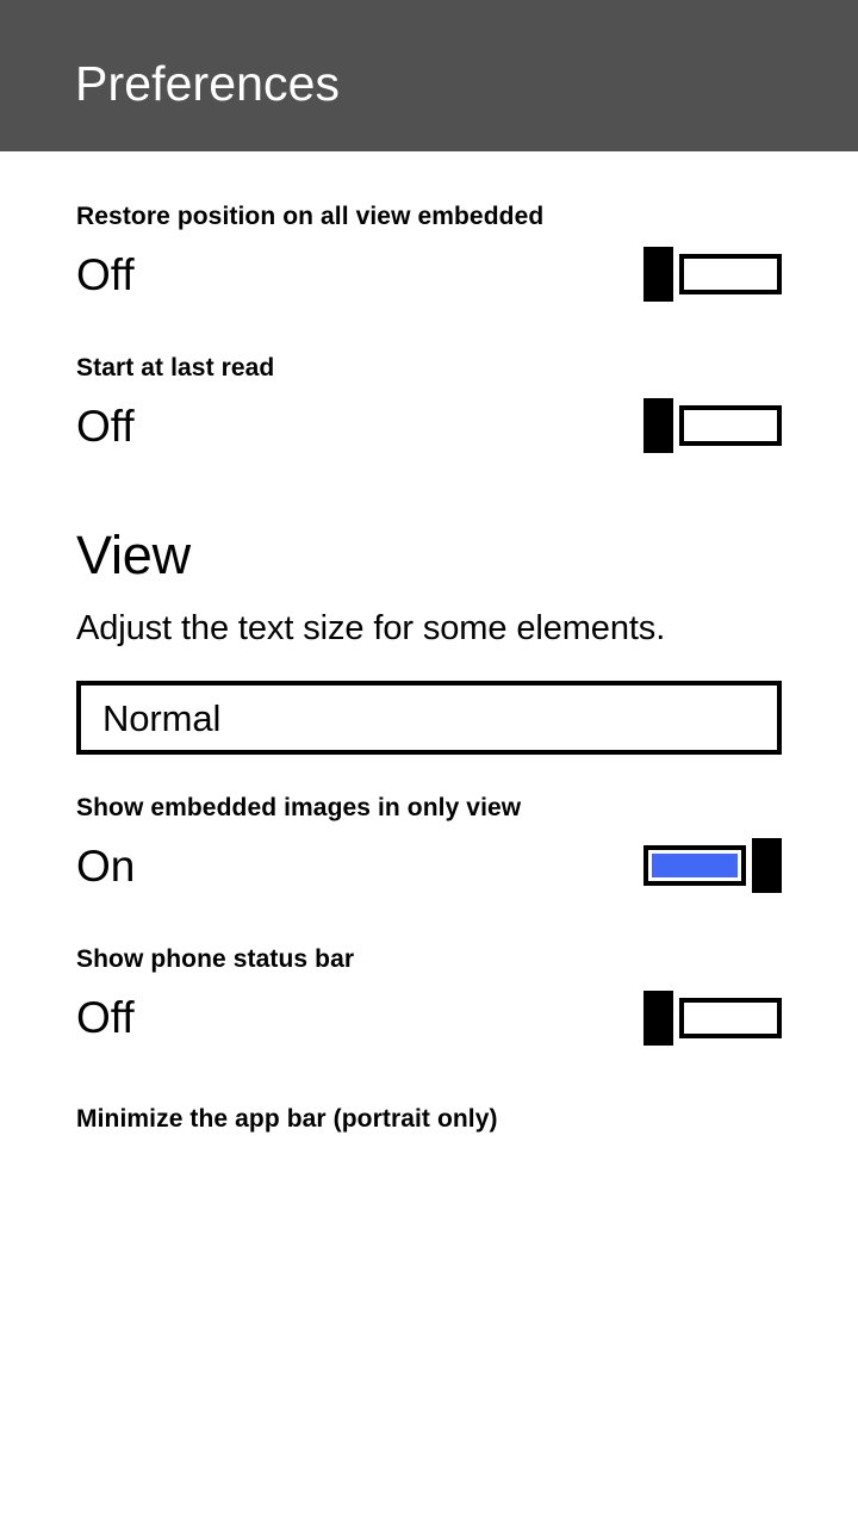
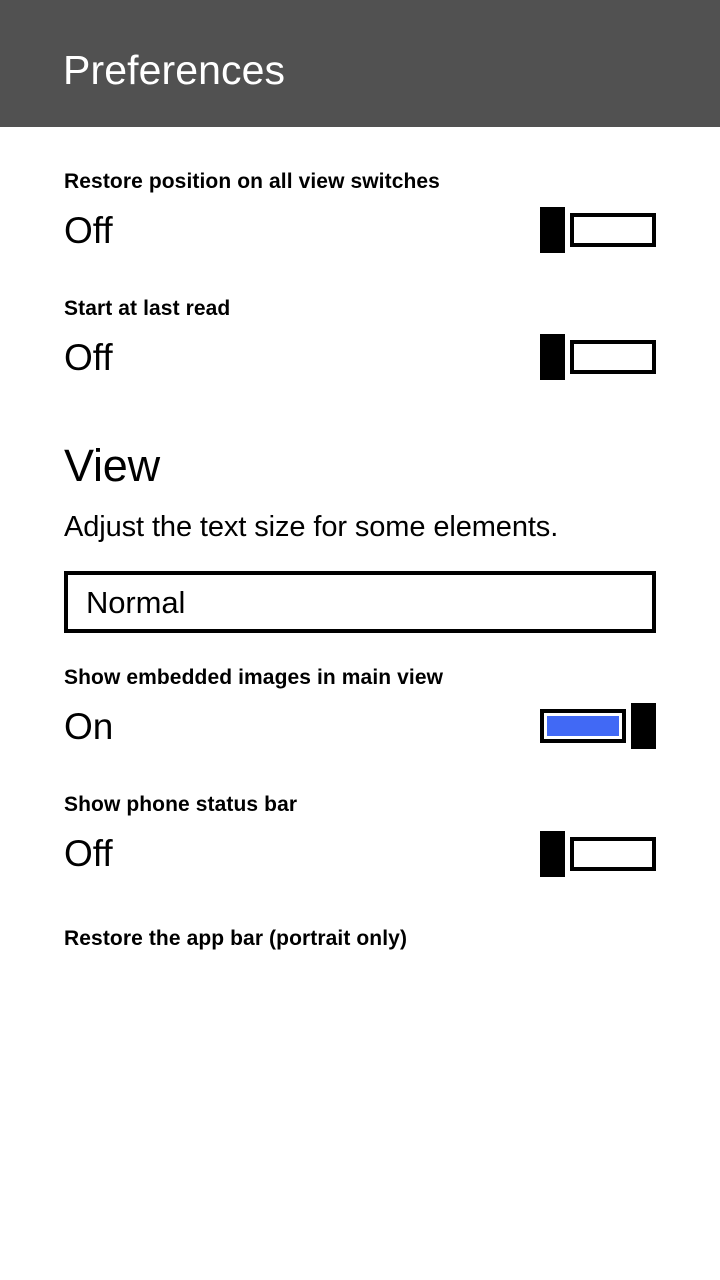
  Preferences
- Restore position on all view embedded
+ Restore position on all view switches
  Off
  Start at last read
  Off
  View
  Adjust the text size for some elements.
  Normal
- Show embedded images in only view
+ Show embedded images in main view
  On
  Show phone status bar
  Off
- Minimize the app bar (portrait only)
+ Restore the app bar (portrait only)
